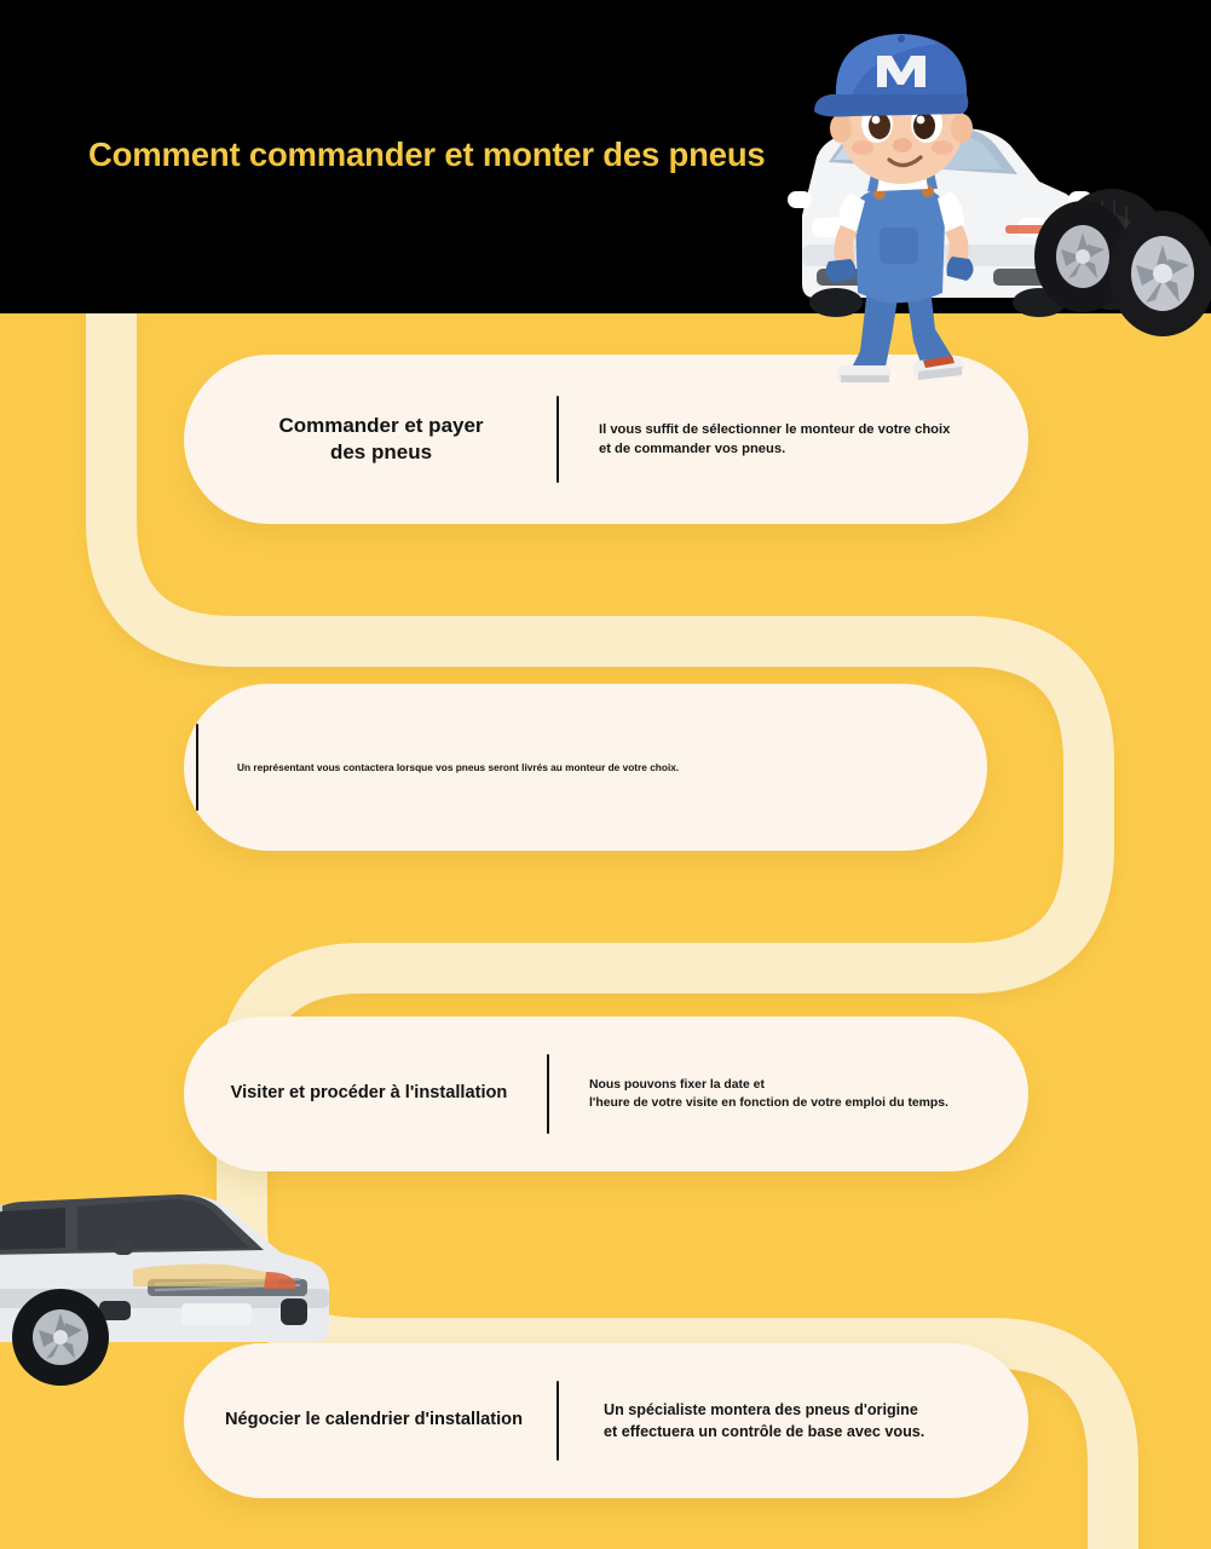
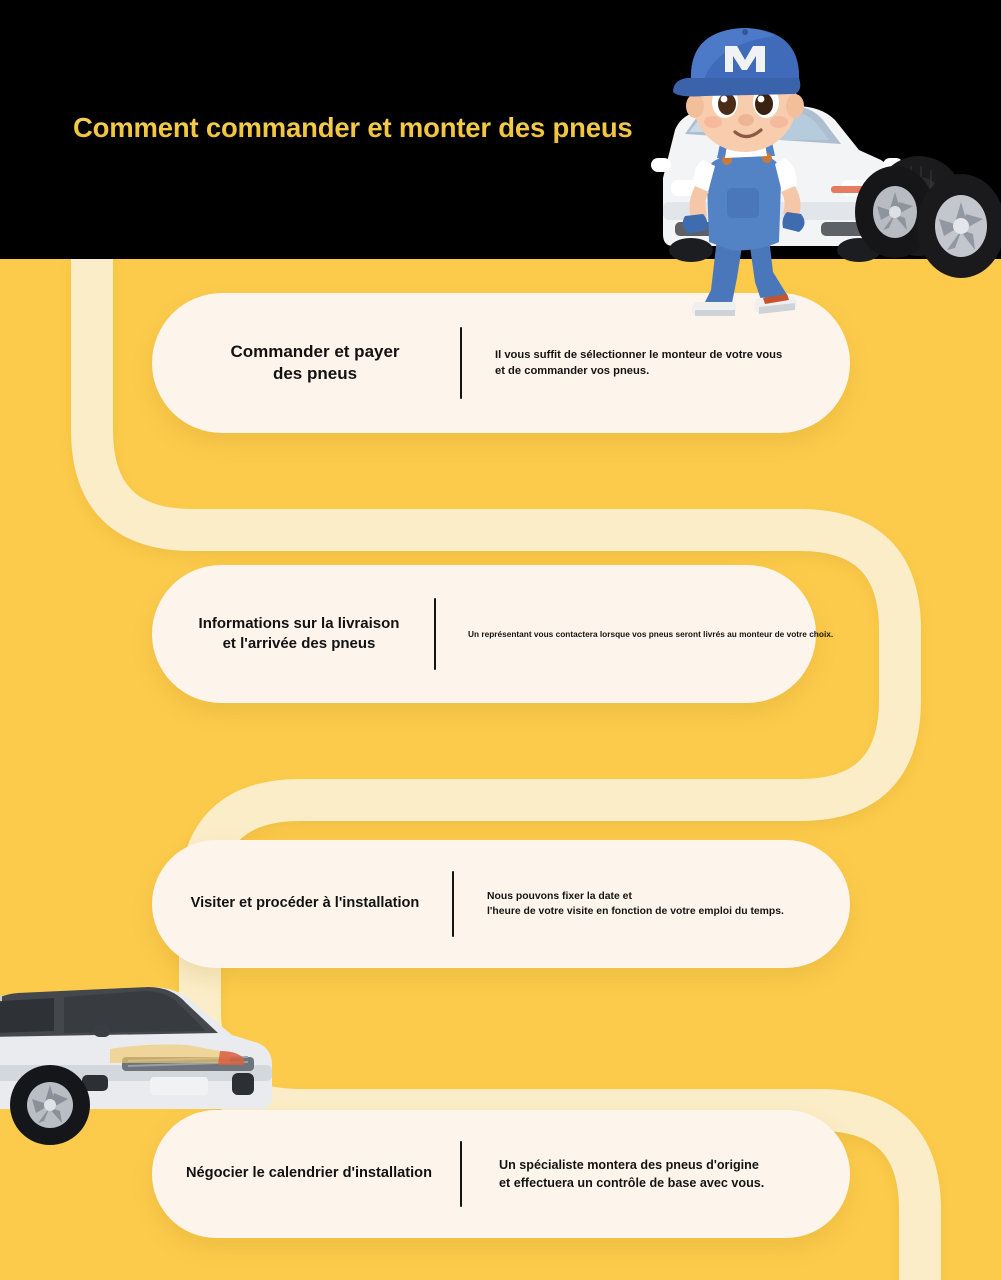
  Comment commander et monter des pneus
  Commander et payer
  des pneus
- Il vous suffit de sélectionner le monteur de votre choix
+ Il vous suffit de sélectionner le monteur de votre vous
  et de commander vos pneus.
+ Informations sur la livraison
+ et l'arrivée des pneus
  Un représentant vous contactera lorsque vos pneus seront livrés au monteur de votre choix.
  Visiter et procéder à l'installation
  Nous pouvons fixer la date et
  l'heure de votre visite en fonction de votre emploi du temps.
  Négocier le calendrier d'installation
  Un spécialiste montera des pneus d'origine
  et effectuera un contrôle de base avec vous.
